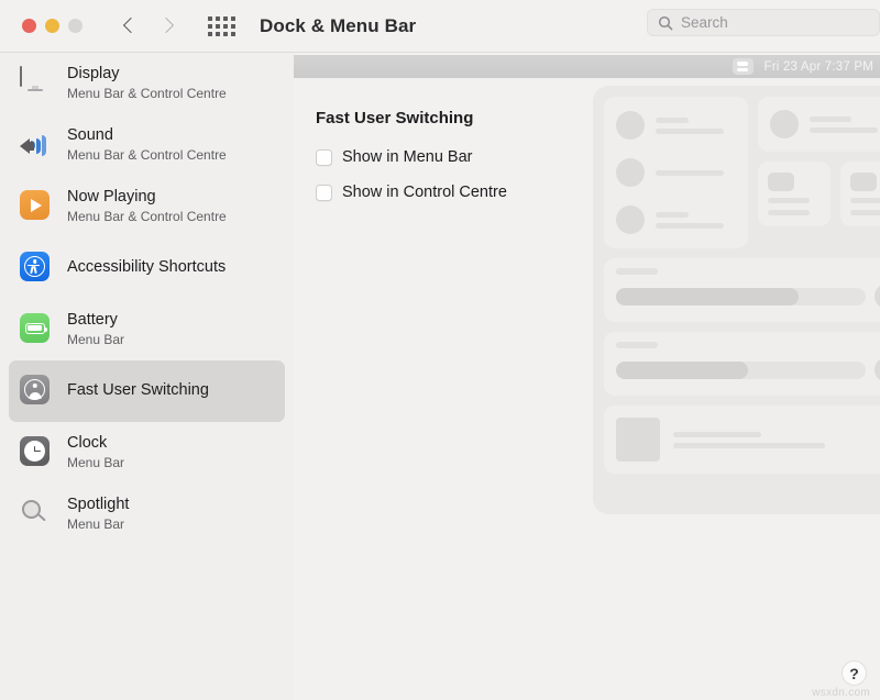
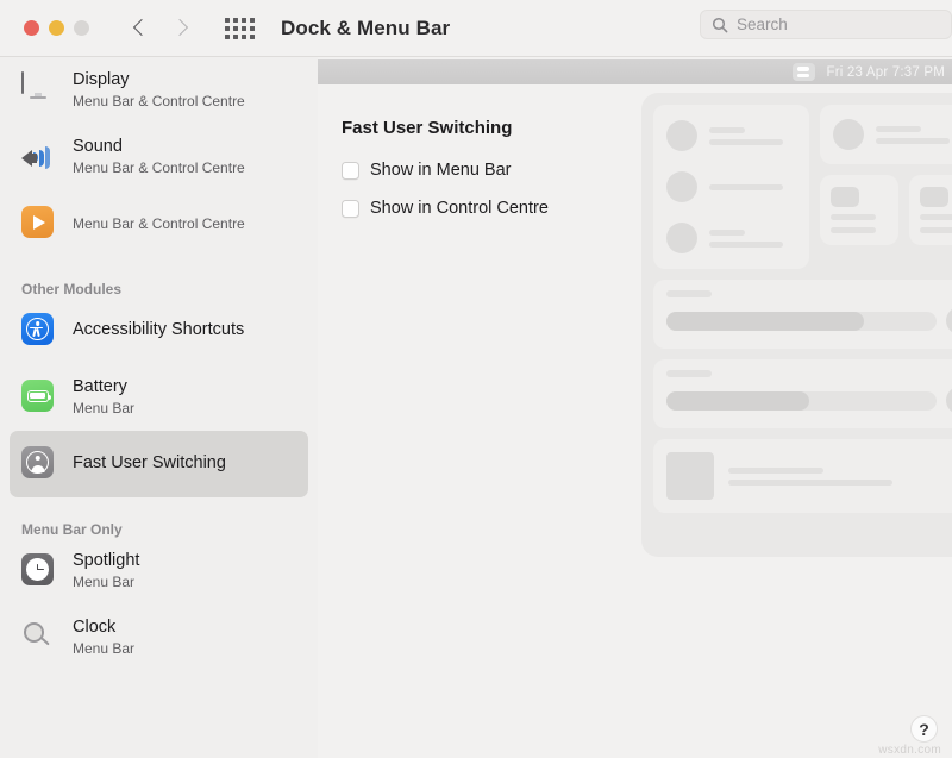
  Dock & Menu Bar
  Search
  Display
  Menu Bar & Control Centre
  Sound
  Menu Bar & Control Centre
- Now Playing
  Menu Bar & Control Centre
+ Other Modules
  Accessibility Shortcuts
  Battery
  Menu Bar
  Fast User Switching
+ Menu Bar Only
- Clock
+ Spotlight
  Menu Bar
- Spotlight
+ Clock
  Menu Bar
  Fri 23 Apr 7:37 PM
  Fast User Switching
  Show in Menu Bar
  Show in Control Centre
  ?
  wsxdn.com
